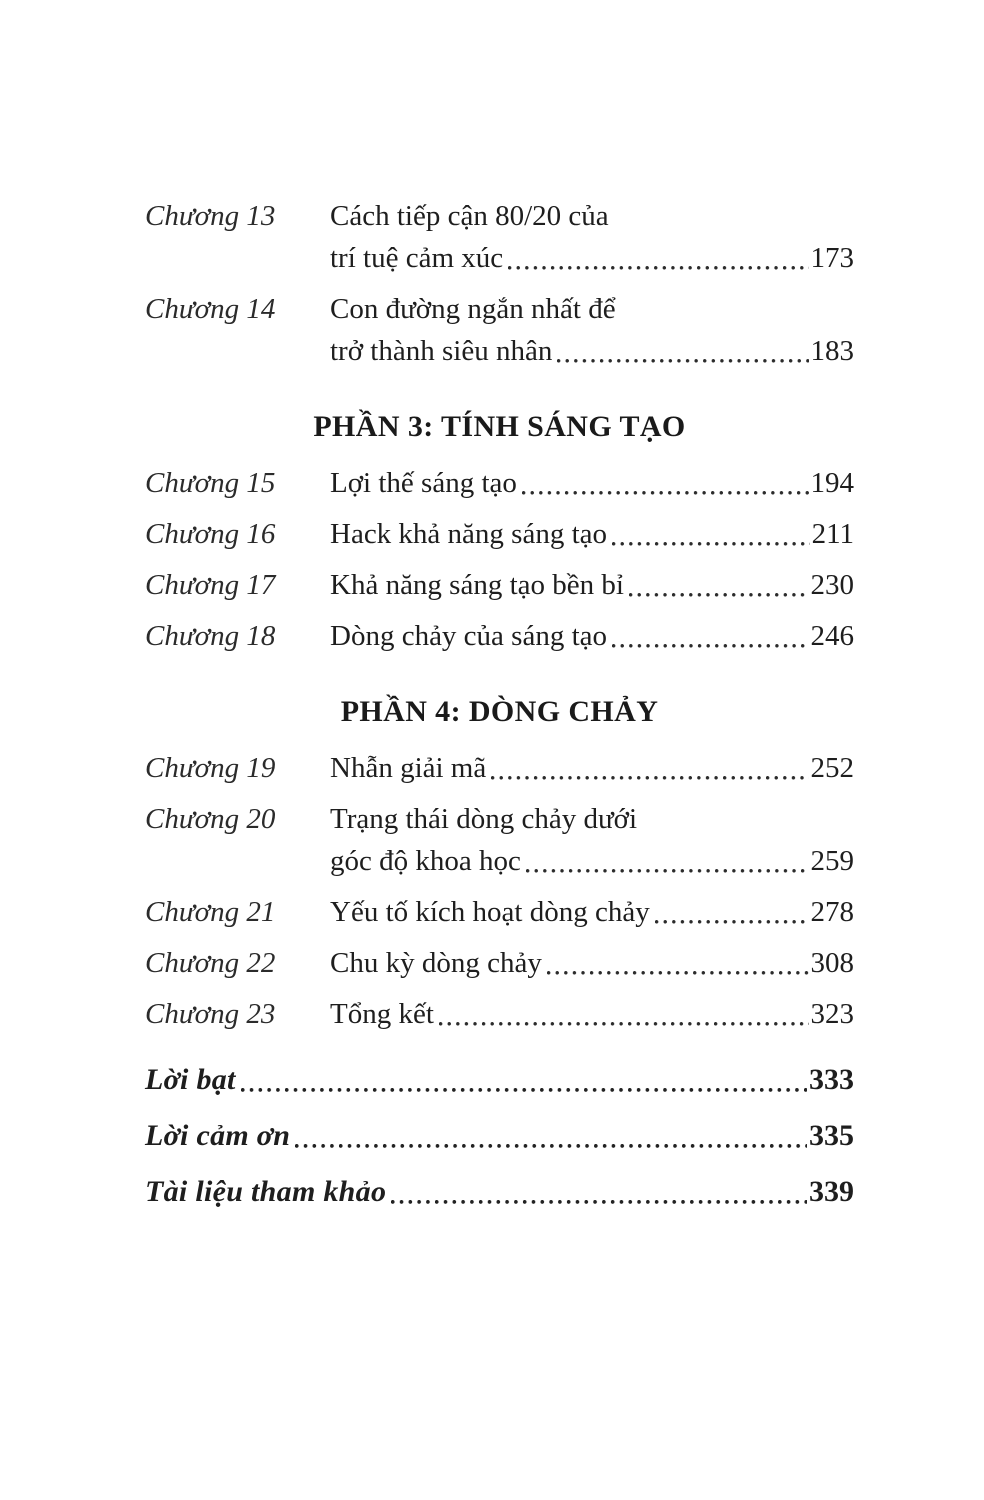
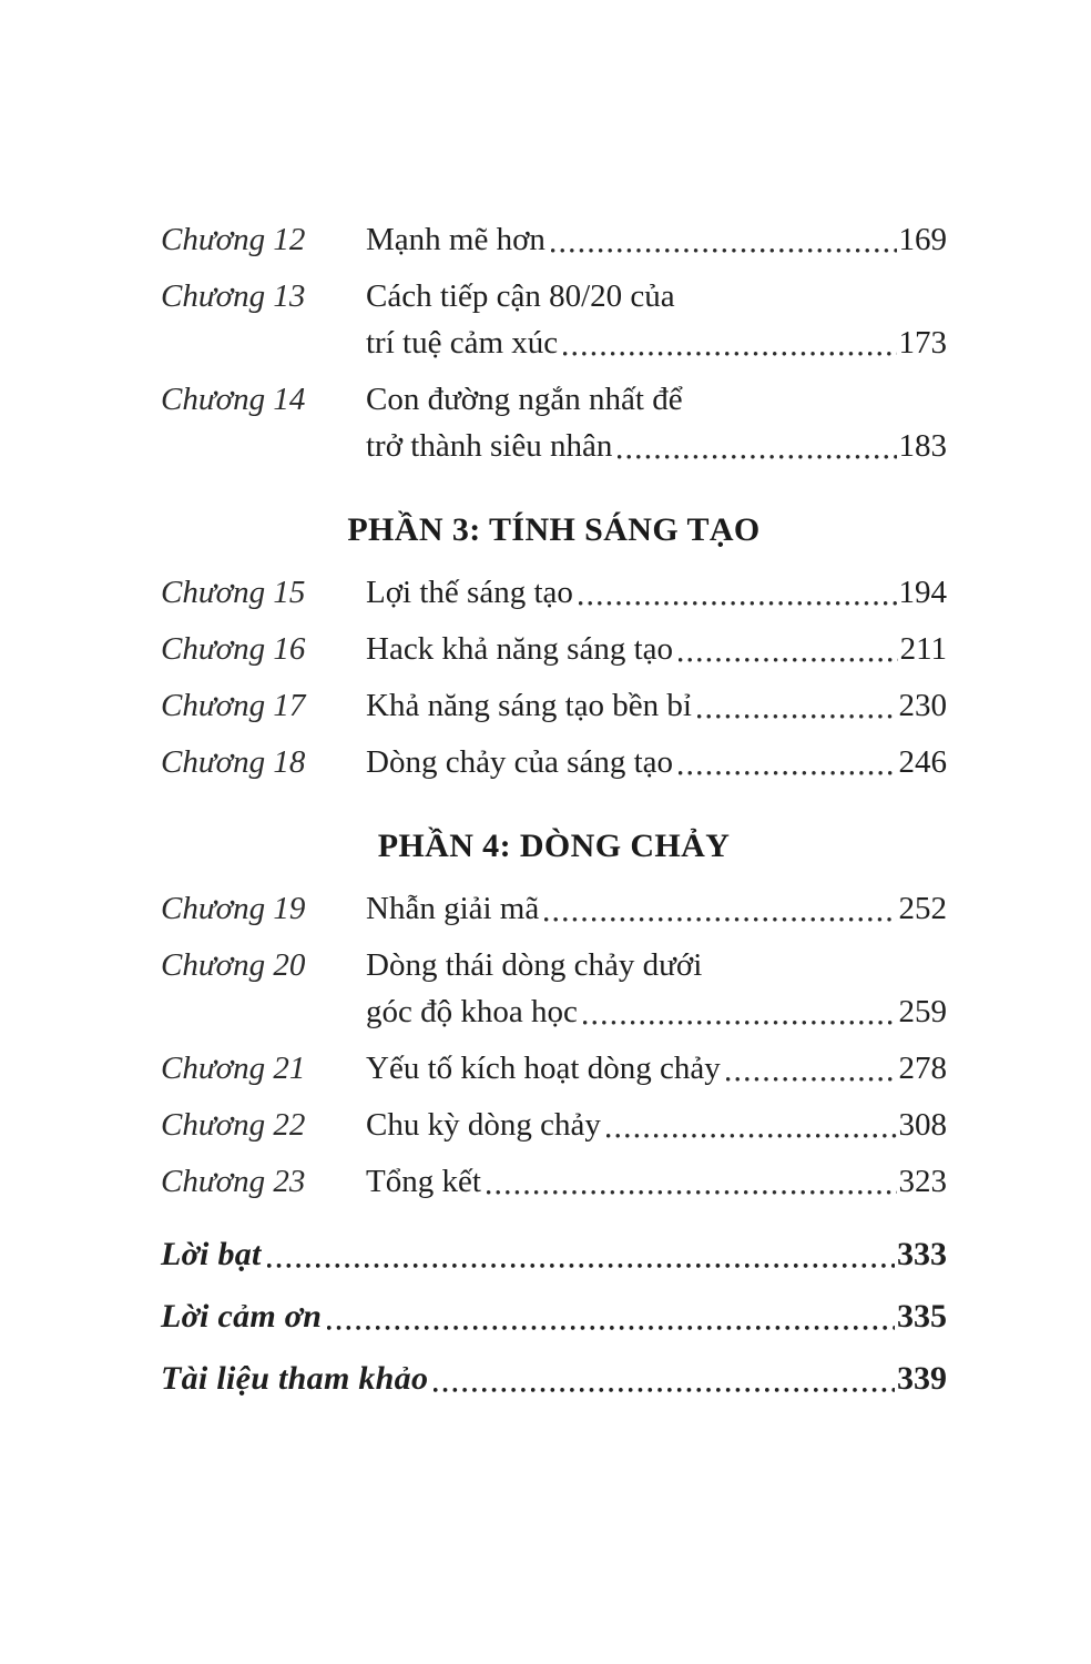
+ Chương 12
+ Mạnh mẽ hơn
+ 169
  Chương 13
  Cách tiếp cận 80/20 của
  trí tuệ cảm xúc
  173
  Chương 14
  Con đường ngắn nhất để
  trở thành siêu nhân
  183
  PHẦN 3: TÍNH SÁNG TẠO
  Chương 15
  Lợi thế sáng tạo
  194
  Chương 16
  Hack khả năng sáng tạo
  211
  Chương 17
  Khả năng sáng tạo bền bỉ
  230
  Chương 18
  Dòng chảy của sáng tạo
  246
  PHẦN 4: DÒNG CHẢY
  Chương 19
  Nhẫn giải mã
  252
  Chương 20
- Trạng thái dòng chảy dưới
+ Dòng thái dòng chảy dưới
  góc độ khoa học
  259
  Chương 21
  Yếu tố kích hoạt dòng chảy
  278
  Chương 22
  Chu kỳ dòng chảy
  308
  Chương 23
  Tổng kết
  323
  Lời bạt
  333
  Lời cảm ơn
  335
  Tài liệu tham khảo
  339
